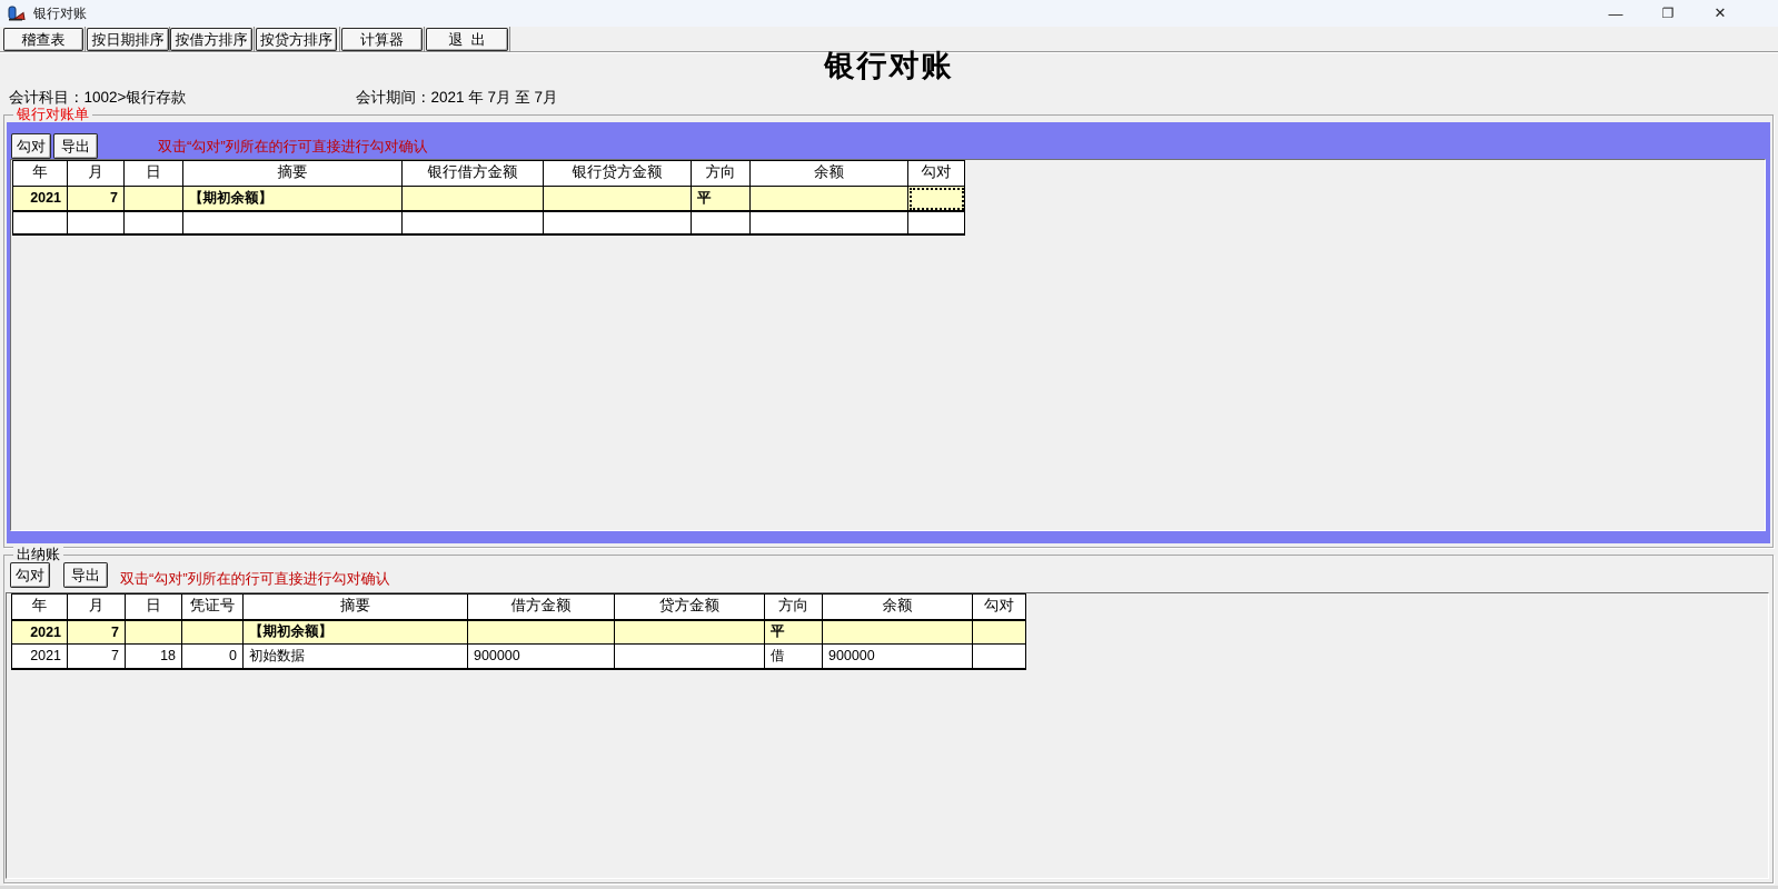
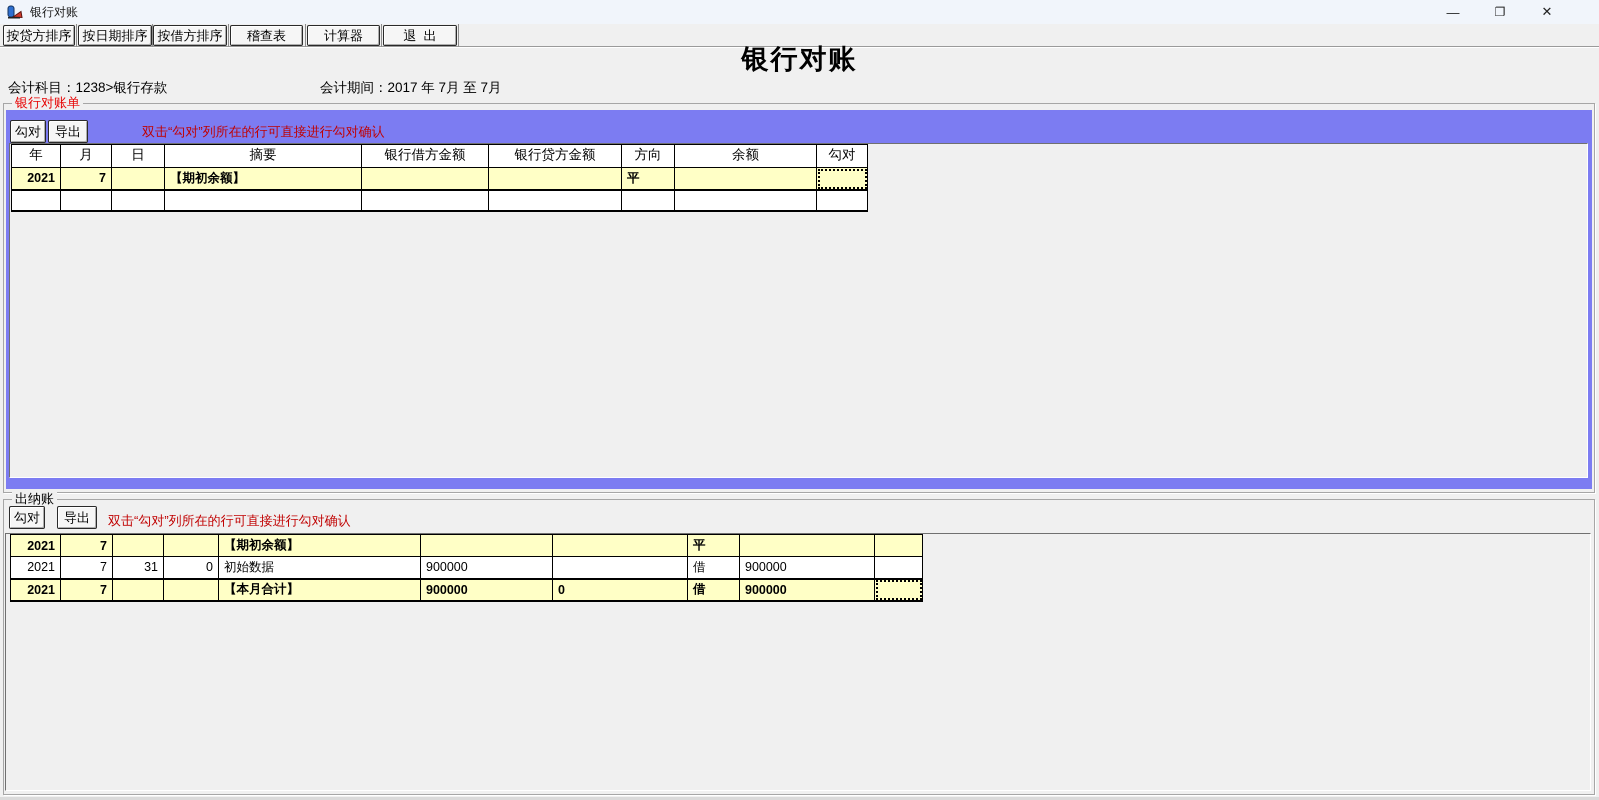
  银行对账
  —
  ❐
  ✕
- 稽查表
+ 按贷方排序
  按日期排序
  按借方排序
- 按贷方排序
+ 稽查表
  计算器
  退 出
  银行对账
- 会计科目：1002>银行存款
+ 会计科目：1238>银行存款
- 会计期间：2021 年 7月 至 7月
+ 会计期间：2017 年 7月 至 7月
  银行对账单
  勾对
  导出
  双击“勾对”列所在的行可直接进行勾对确认
  年	月	日	摘要	银行借方金额	银行贷方金额	方向	余额	勾对
  2021	7		【期初余额】			平
  出纳账
  勾对
  导出
  双击“勾对”列所在的行可直接进行勾对确认
- 年	月	日	凭证号	摘要	借方金额	贷方金额	方向	余额	勾对
  2021	7			【期初余额】			平
- 2021	7	18	0	初始数据	900000		借	900000
+ 2021	7	31	0	初始数据	900000		借	900000
+ 2021	7			【本月合计】	900000	0	借	900000
